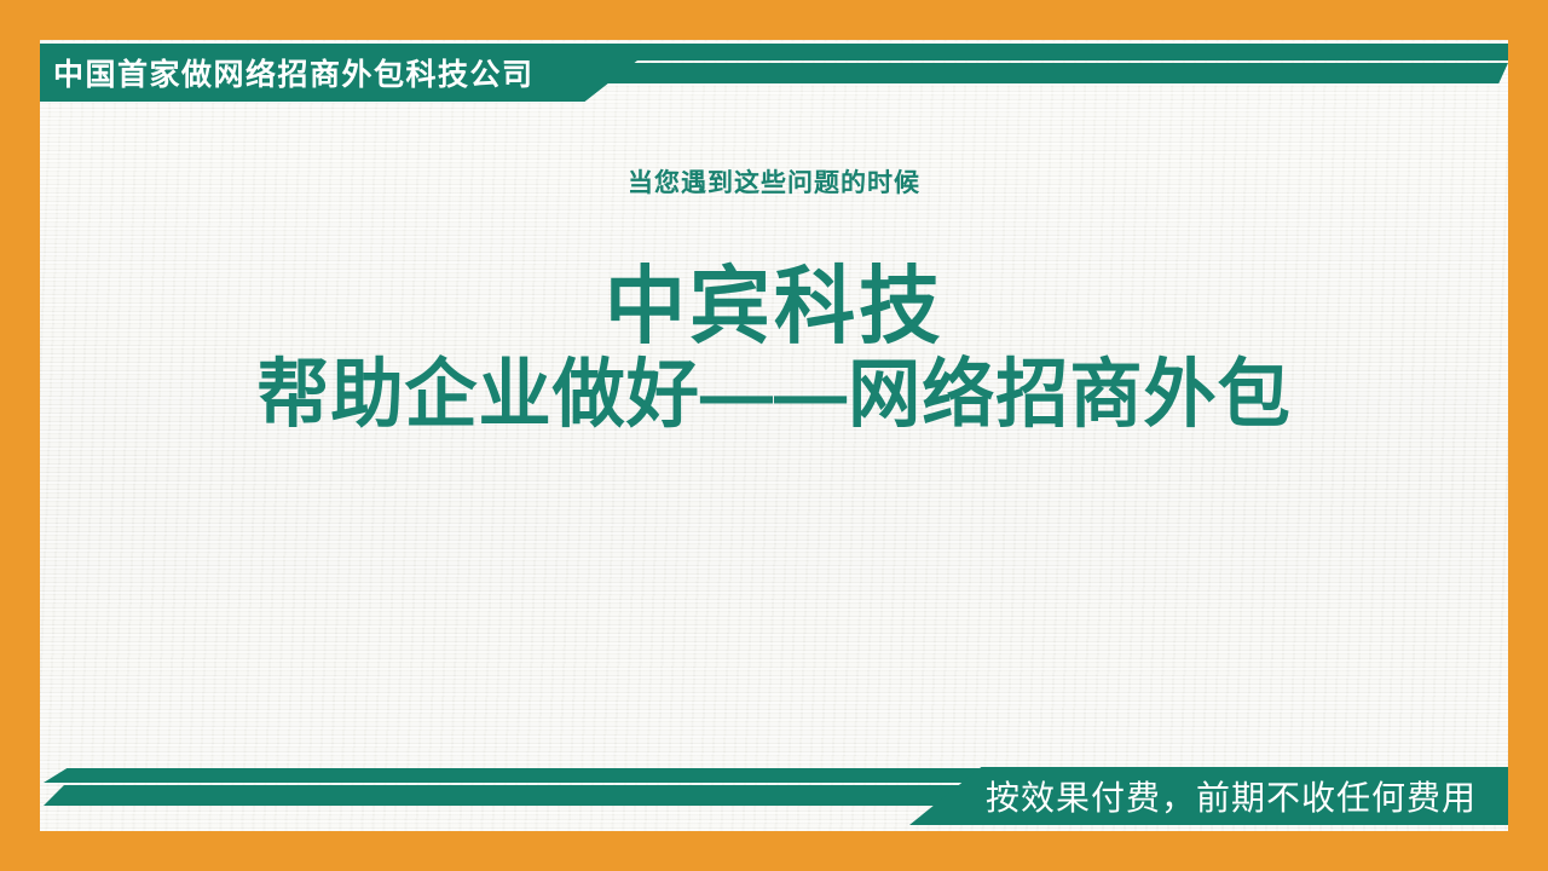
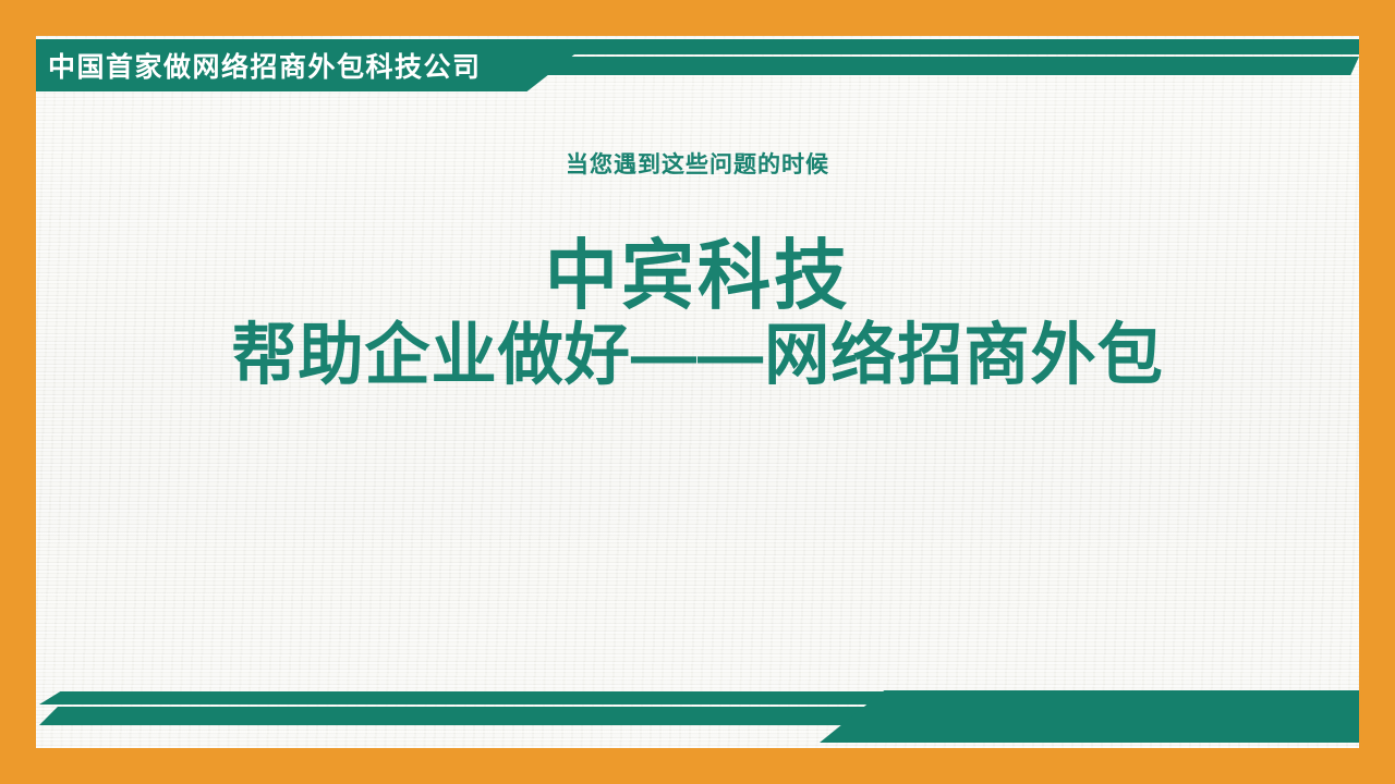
  中国首家做网络招商外包科技公司
  当您遇到这些问题的时候
  中宾科技
  帮助企业做好——网络招商外包
- 按效果付费，前期不收任何费用
